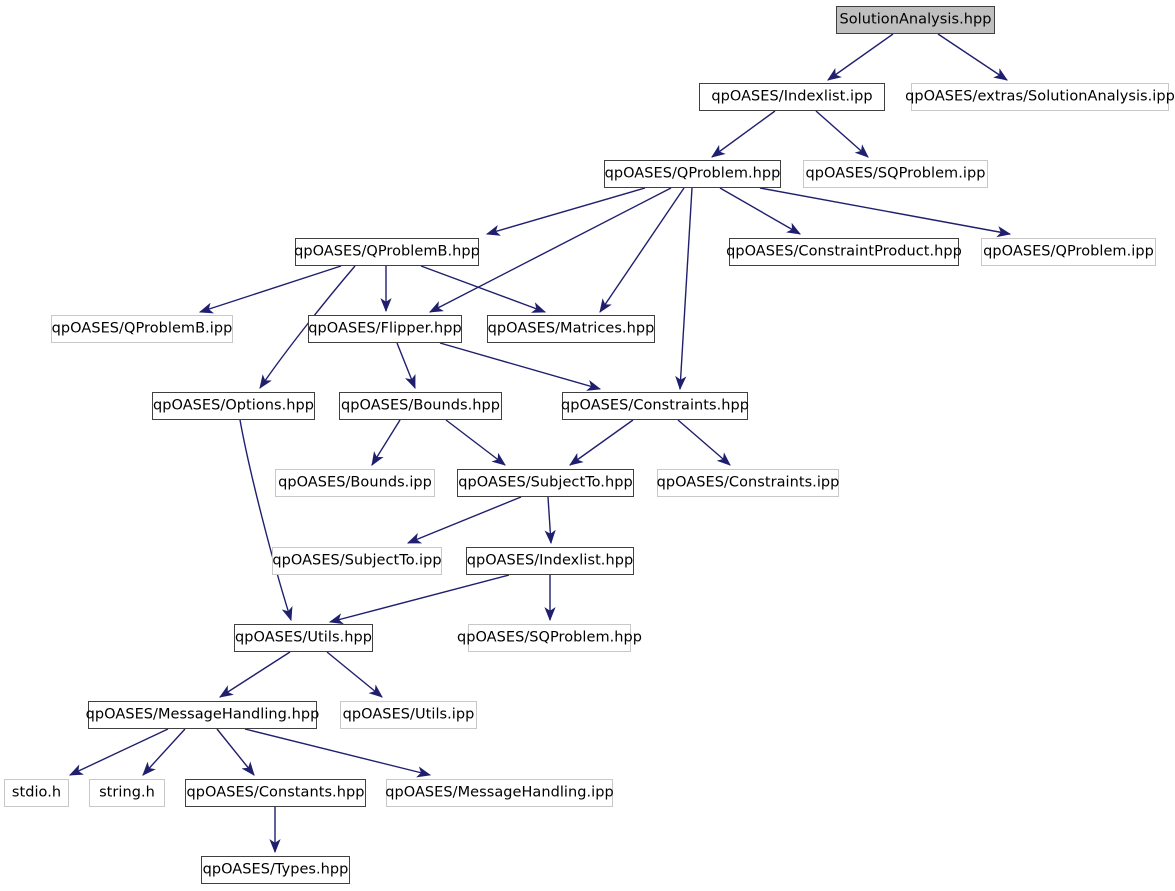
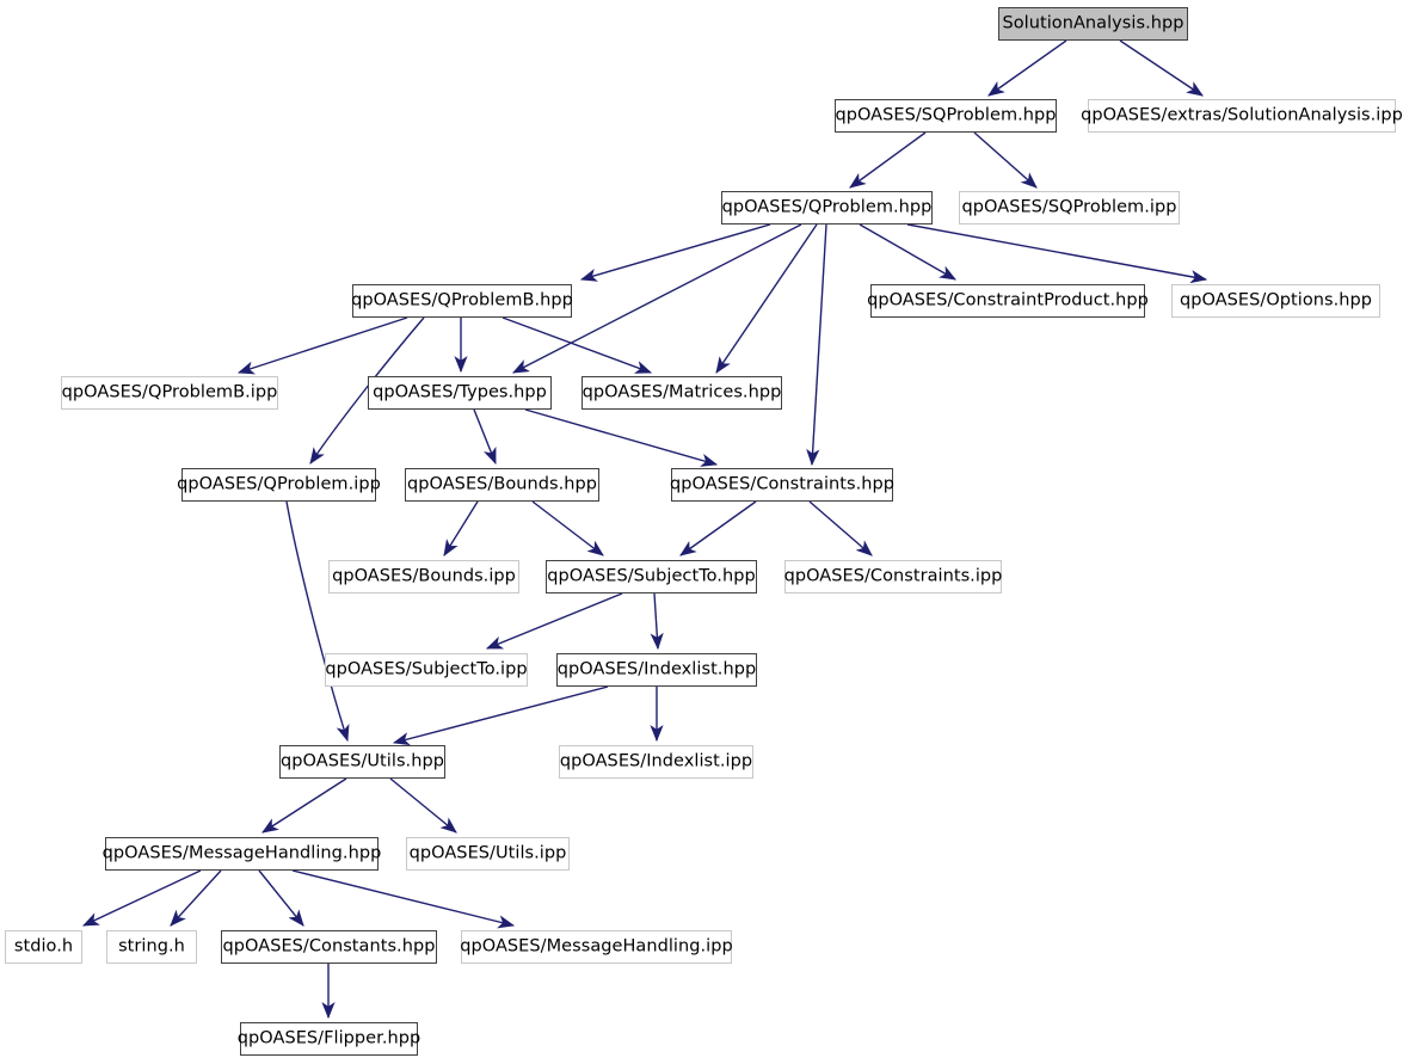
  SolutionAnalysis.hpp
- qpOASES/Indexlist.ipp
+ qpOASES/SQProblem.hpp
  qpOASES/extras/SolutionAnalysis.ipp
  qpOASES/QProblem.hpp
  qpOASES/SQProblem.ipp
  qpOASES/QProblemB.hpp
  qpOASES/ConstraintProduct.hpp
- qpOASES/QProblem.ipp
+ qpOASES/Options.hpp
  qpOASES/QProblemB.ipp
- qpOASES/Flipper.hpp
+ qpOASES/Types.hpp
  qpOASES/Matrices.hpp
- qpOASES/Options.hpp
+ qpOASES/QProblem.ipp
  qpOASES/Bounds.hpp
  qpOASES/Constraints.hpp
  qpOASES/Bounds.ipp
  qpOASES/SubjectTo.hpp
  qpOASES/Constraints.ipp
  qpOASES/SubjectTo.ipp
  qpOASES/Indexlist.hpp
  qpOASES/Utils.hpp
- qpOASES/SQProblem.hpp
+ qpOASES/Indexlist.ipp
  qpOASES/MessageHandling.hpp
  qpOASES/Utils.ipp
  stdio.h
  string.h
  qpOASES/Constants.hpp
  qpOASES/MessageHandling.ipp
- qpOASES/Types.hpp
+ qpOASES/Flipper.hpp
